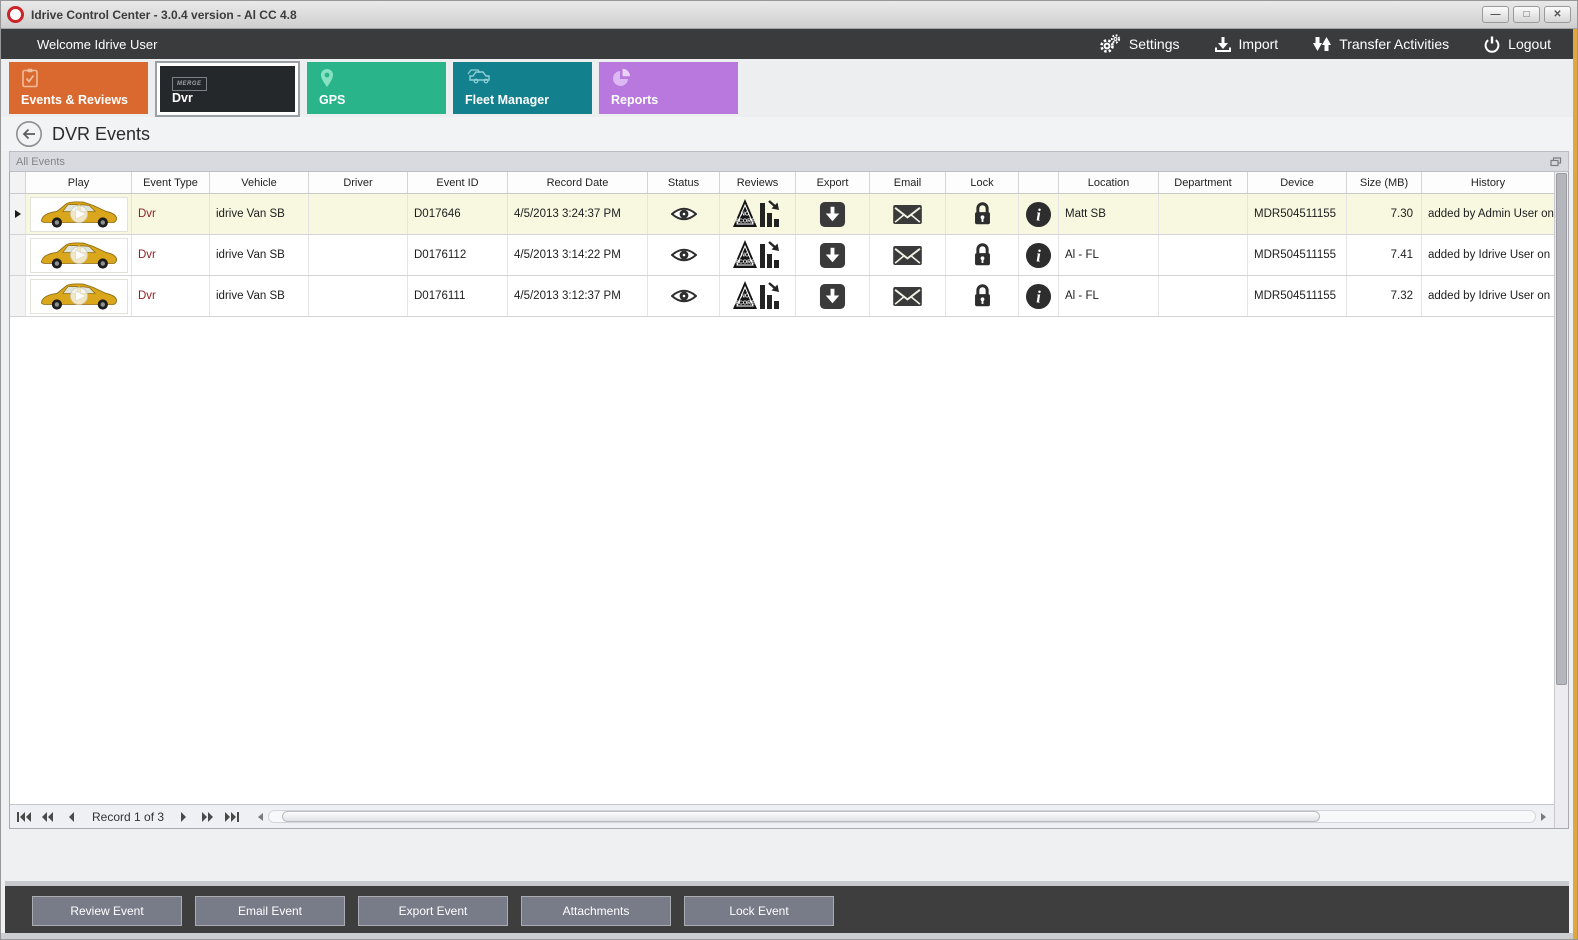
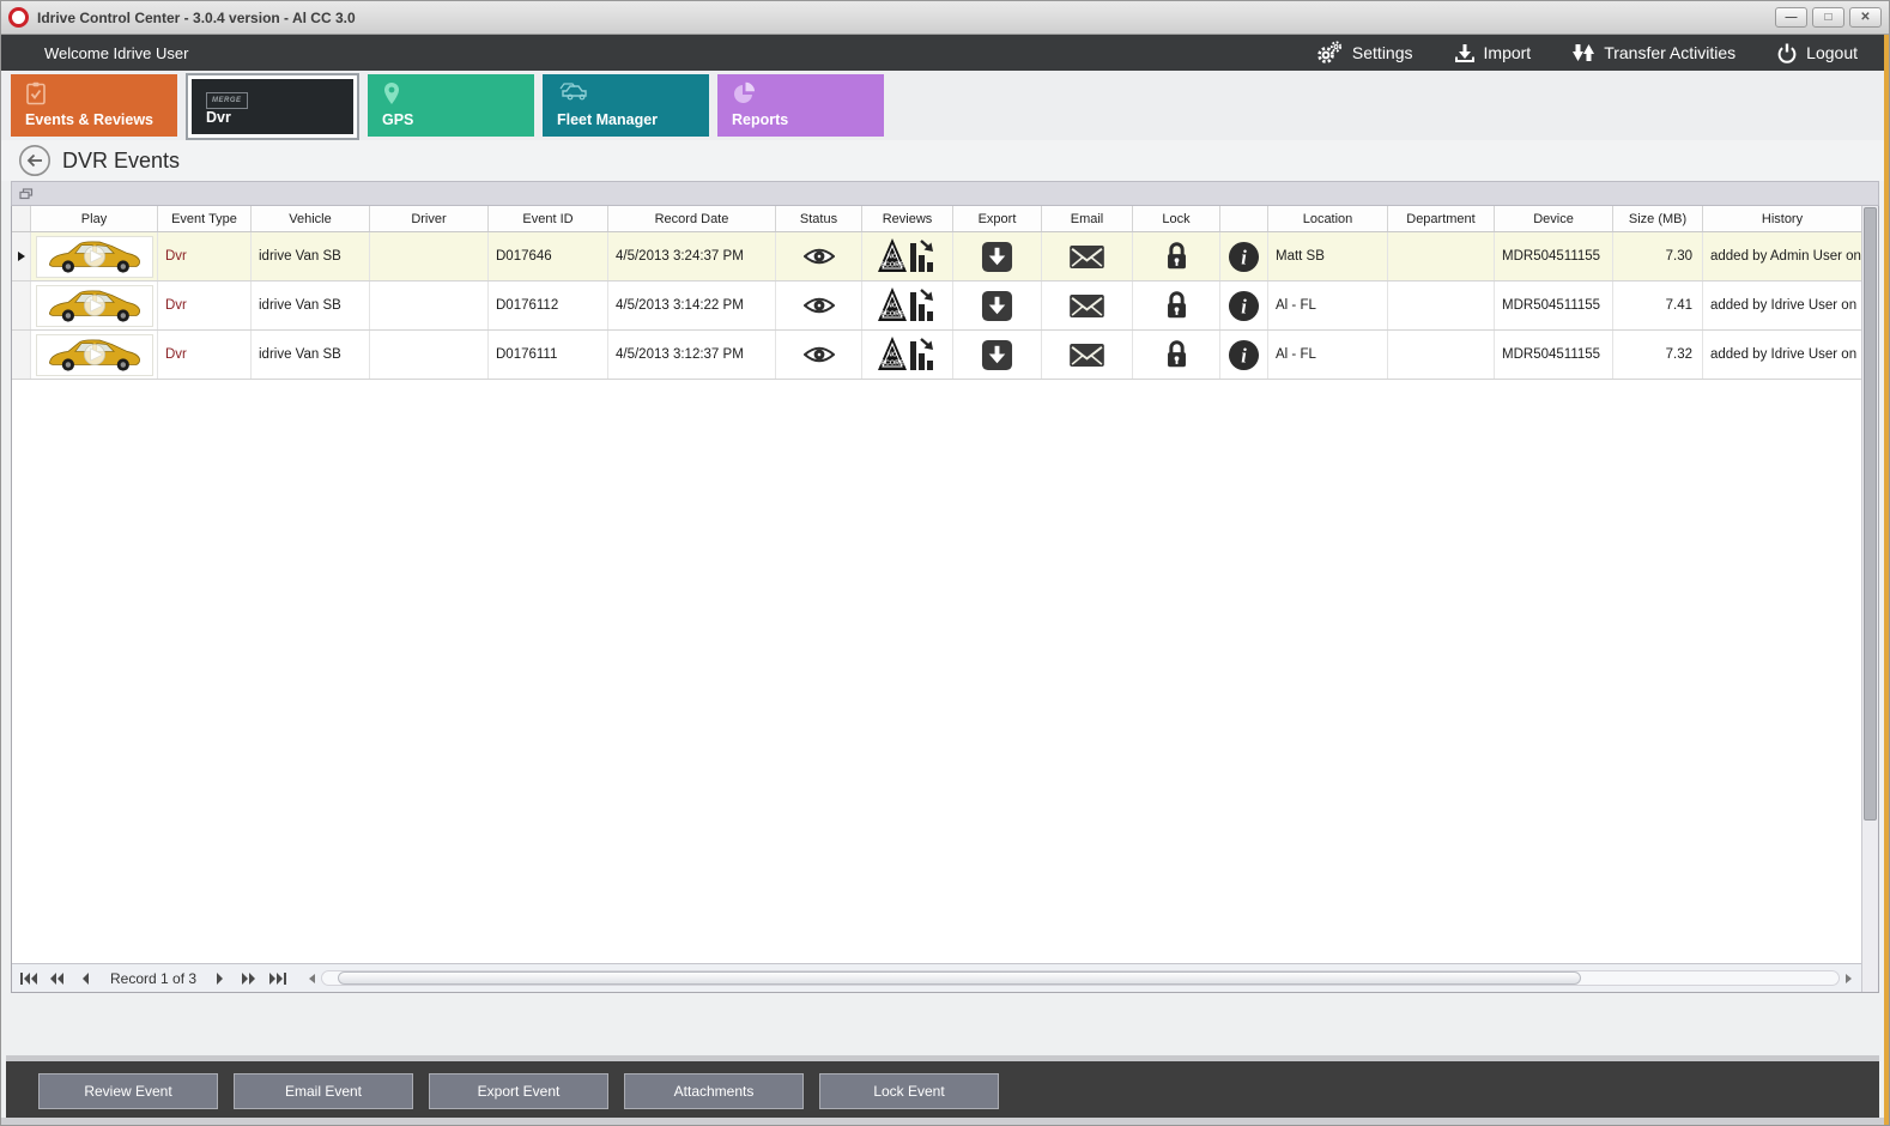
- Idrive Control Center - 3.0.4 version - Al CC 4.8
+ Idrive Control Center - 3.0.4 version - Al CC 3.0
  —
  □
  ✕
  Welcome Idrive User
  Settings
  Import
  Transfer Activities
  Logout
  Events & Reviews
  Dvr
  GPS
  Fleet Manager
  Reports
  DVR Events
- All Events
  Play
  Event Type
  Vehicle
  Driver
  Event ID
  Record Date
  Status
  Reviews
  Export
  Email
  Lock
  Location
  Department
  Device
  Size (MB)
  History
  Dvr
  idrive Van SB
  D017646
  4/5/2013 3:24:37 PM
  Matt SB
  MDR504511155
  7.30
  added by Admin User on
  Dvr
  idrive Van SB
  D0176112
  4/5/2013 3:14:22 PM
  Al - FL
  MDR504511155
  7.41
  added by Idrive User on
  Dvr
  idrive Van SB
  D0176111
  4/5/2013 3:12:37 PM
  Al - FL
  MDR504511155
  7.32
  added by Idrive User on
  Record 1 of 3
  Review Event
  Email Event
  Export Event
  Attachments
  Lock Event
